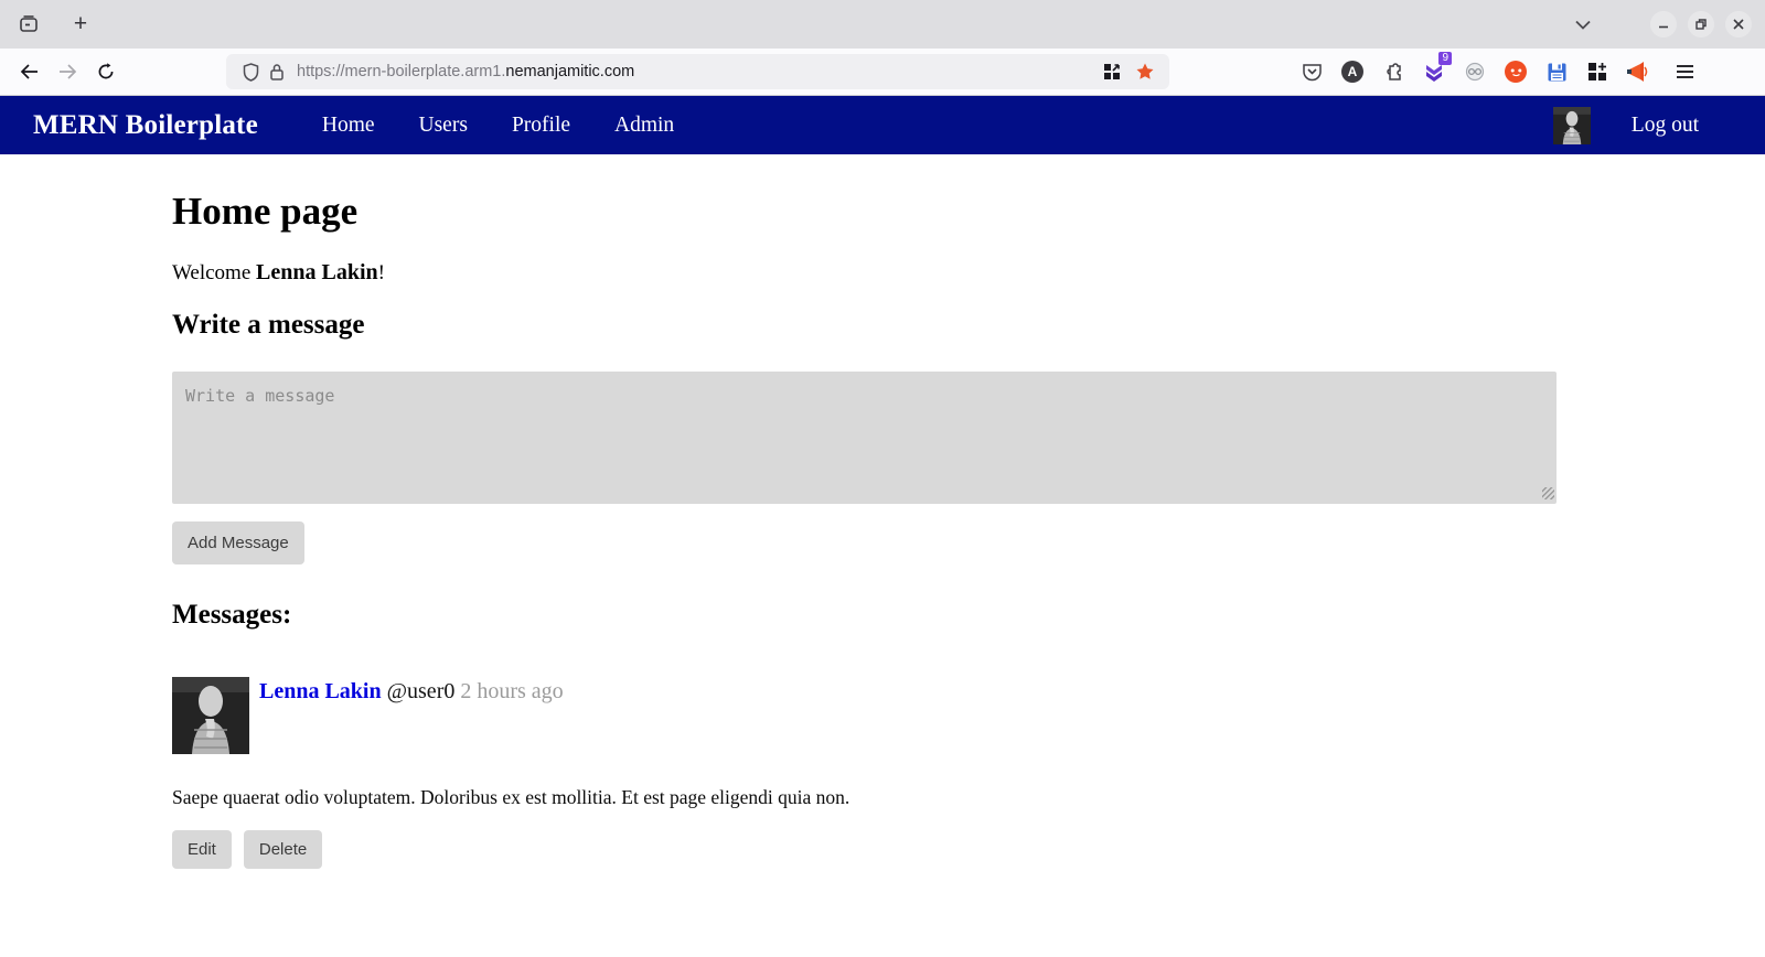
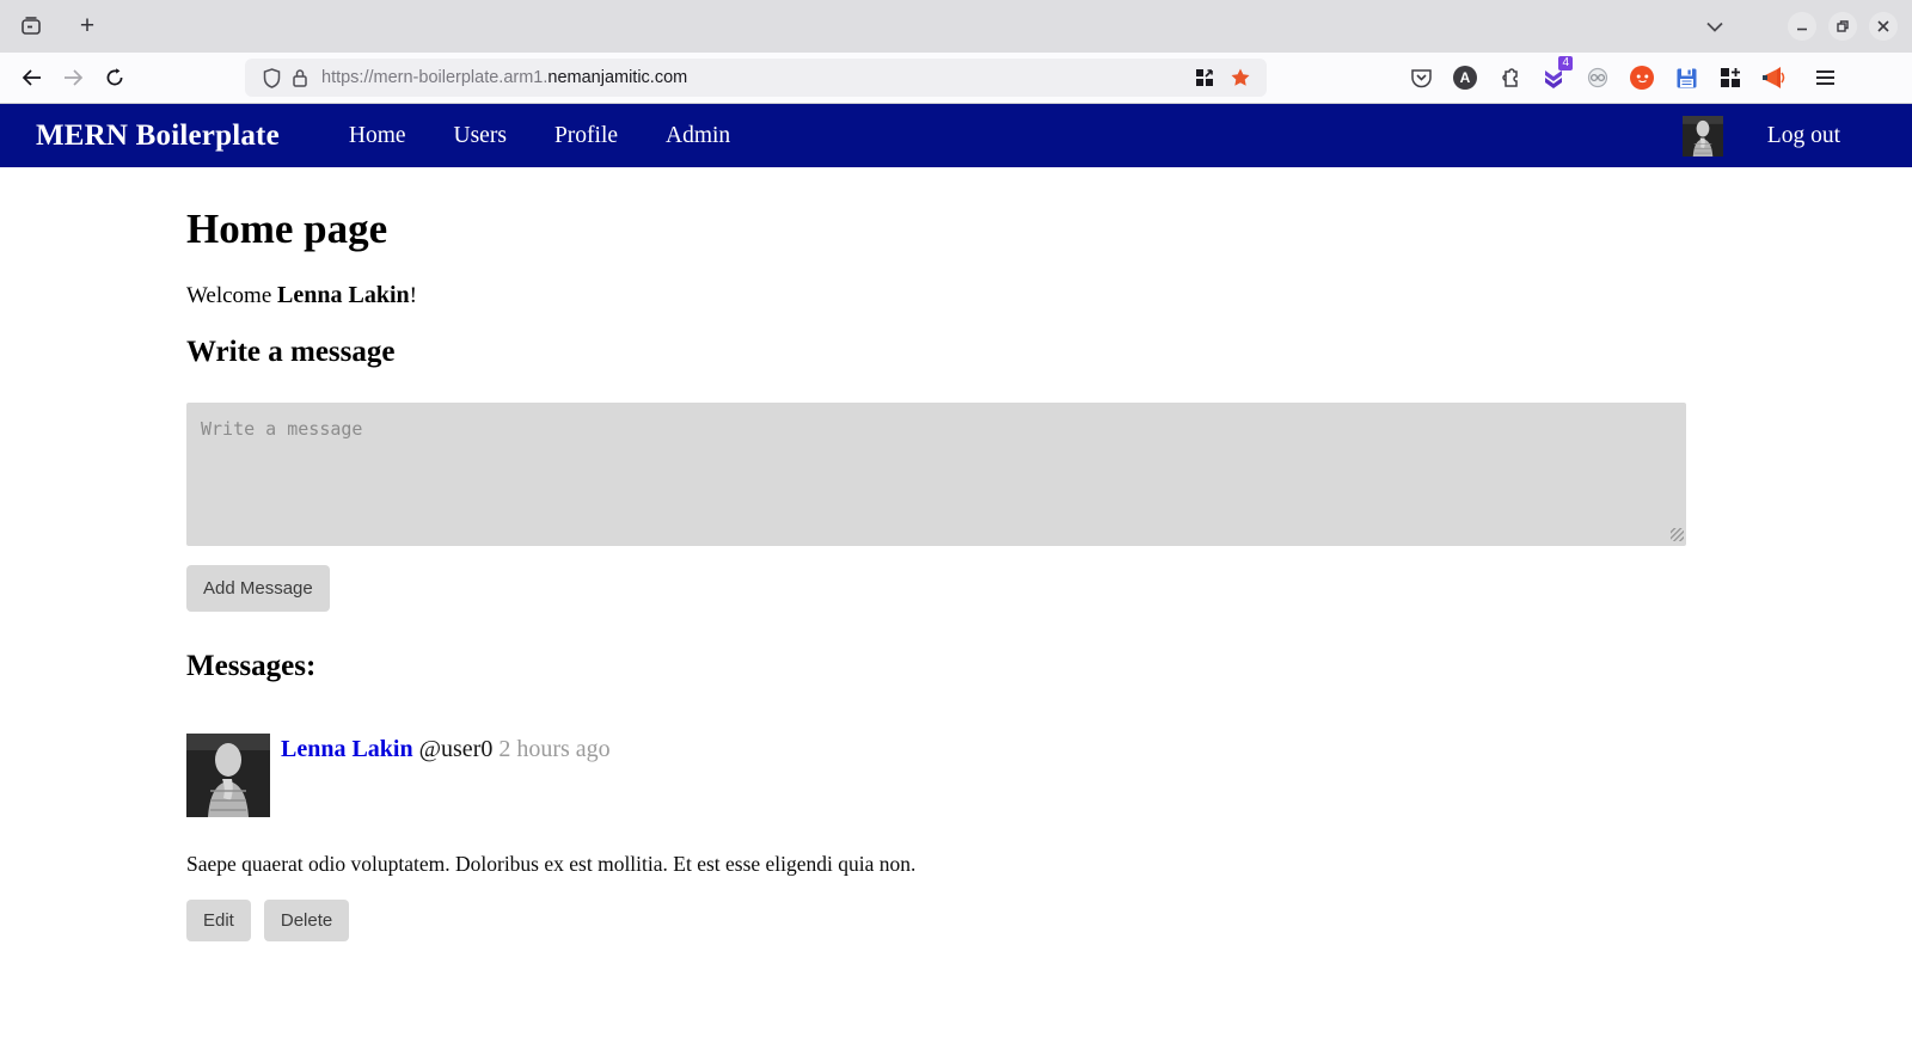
  +
  https://mern-boilerplate.arm1.nemanjamitic.com
  A
- 9
+ 4
  MERN Boilerplate
  Home
  Users
  Profile
  Admin
  Log out
  Home page
  Welcome Lenna Lakin!
  Write a message
  Write a message
  Add Message
  Messages:
  Lenna Lakin @user0 2 hours ago
- Saepe quaerat odio voluptatem. Doloribus ex est mollitia. Et est page eligendi quia non.
+ Saepe quaerat odio voluptatem. Doloribus ex est mollitia. Et est esse eligendi quia non.
  Edit
  Delete
